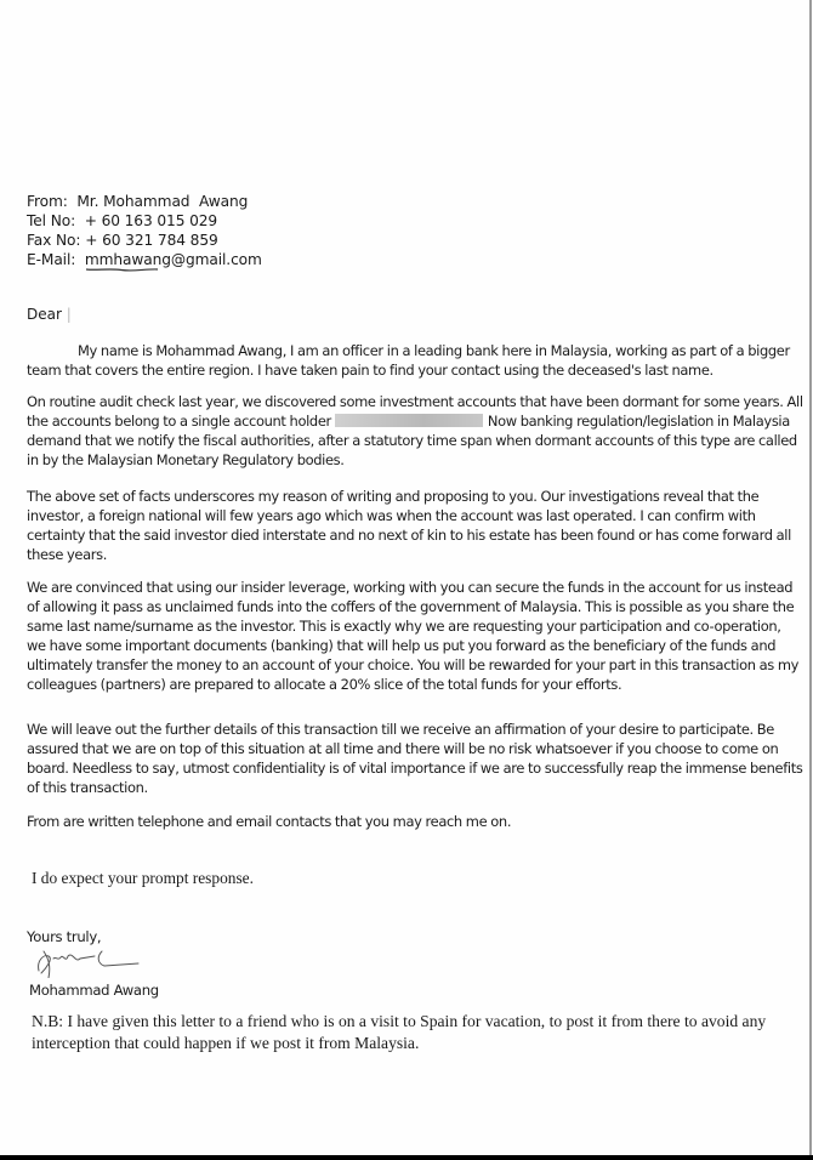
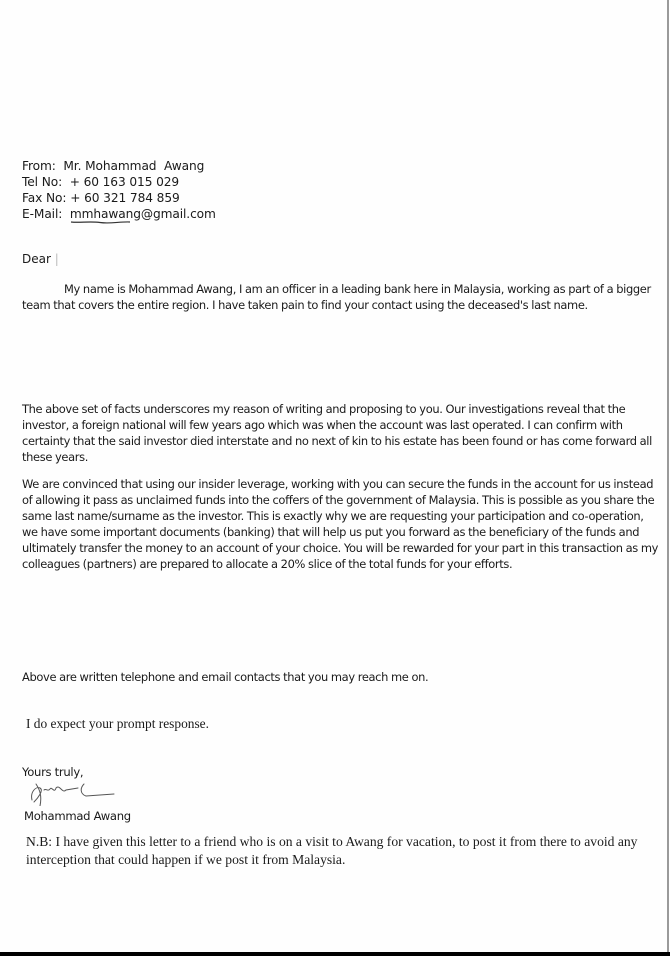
  From: Mr. Mohammad Awang
  Tel No: + 60 163 015 029
  Fax No: + 60 321 784 859
  E-Mail: mmhawang@gmail.com
  Dear |
  My name is Mohammad Awang, I am an officer in a leading bank here in Malaysia, working as part of a bigger team that covers the entire region. I have taken pain to find your contact using the deceased's last name.
- On routine audit check last year, we discovered some investment accounts that have been dormant for some years. All the accounts belong to a single account holder Now banking regulation/legislation in Malaysia demand that we notify the fiscal authorities, after a statutory time span when dormant accounts of this type are called in by the Malaysian Monetary Regulatory bodies.
  The above set of facts underscores my reason of writing and proposing to you. Our investigations reveal that the investor, a foreign national will few years ago which was when the account was last operated. I can confirm with certainty that the said investor died interstate and no next of kin to his estate has been found or has come forward all these years.
  We are convinced that using our insider leverage, working with you can secure the funds in the account for us instead of allowing it pass as unclaimed funds into the coffers of the government of Malaysia. This is possible as you share the same last name/surname as the investor. This is exactly why we are requesting your participation and co-operation, we have some important documents (banking) that will help us put you forward as the beneficiary of the funds and ultimately transfer the money to an account of your choice. You will be rewarded for your part in this transaction as my colleagues (partners) are prepared to allocate a 20% slice of the total funds for your efforts.
- We will leave out the further details of this transaction till we receive an affirmation of your desire to participate. Be assured that we are on top of this situation at all time and there will be no risk whatsoever if you choose to come on board. Needless to say, utmost confidentiality is of vital importance if we are to successfully reap the immense benefits of this transaction.
- From are written telephone and email contacts that you may reach me on.
+ Above are written telephone and email contacts that you may reach me on.
  I do expect your prompt response.
  Yours truly,
  Mohammad Awang
- N.B: I have given this letter to a friend who is on a visit to Spain for vacation, to post it from there to avoid any interception that could happen if we post it from Malaysia.
+ N.B: I have given this letter to a friend who is on a visit to Awang for vacation, to post it from there to avoid any interception that could happen if we post it from Malaysia.
